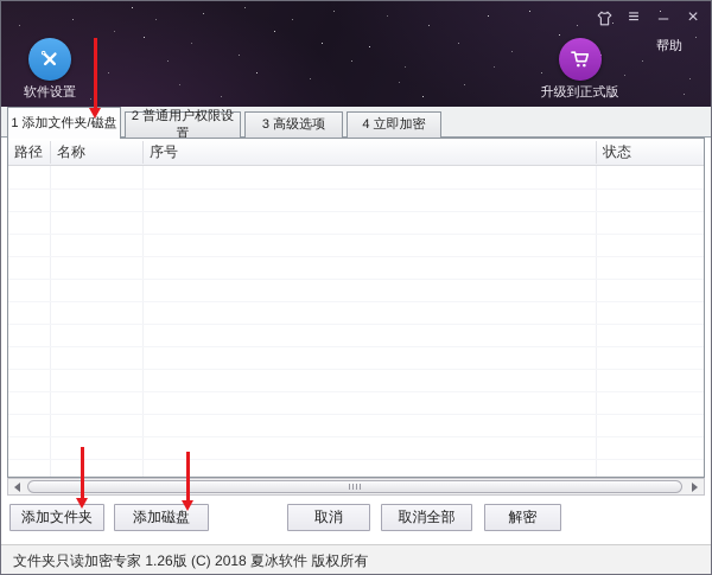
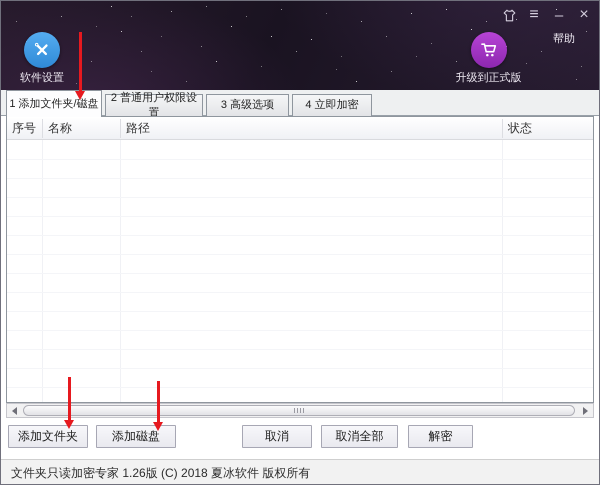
  ≡
  –
  ×
  软件设置
  升级到正式版
  帮助
  1 添加文件夹/磁盘
  2 普通用户权限设置
  3 高级选项
  4 立即加密
- 路径
+ 序号
  名称
- 序号
+ 路径
  状态
  添加文件夹
  添加磁盘
  取消
  取消全部
  解密
  文件夹只读加密专家 1.26版 (C) 2018 夏冰软件 版权所有
